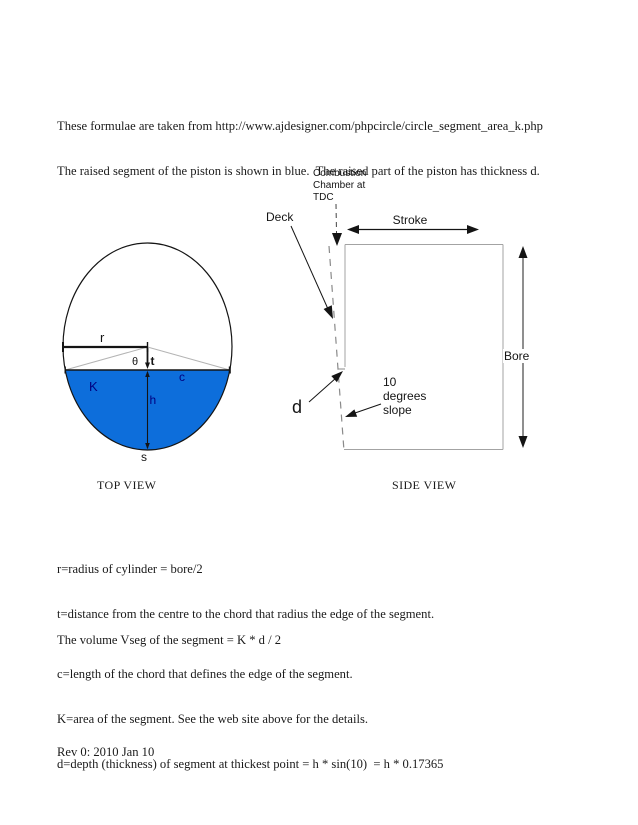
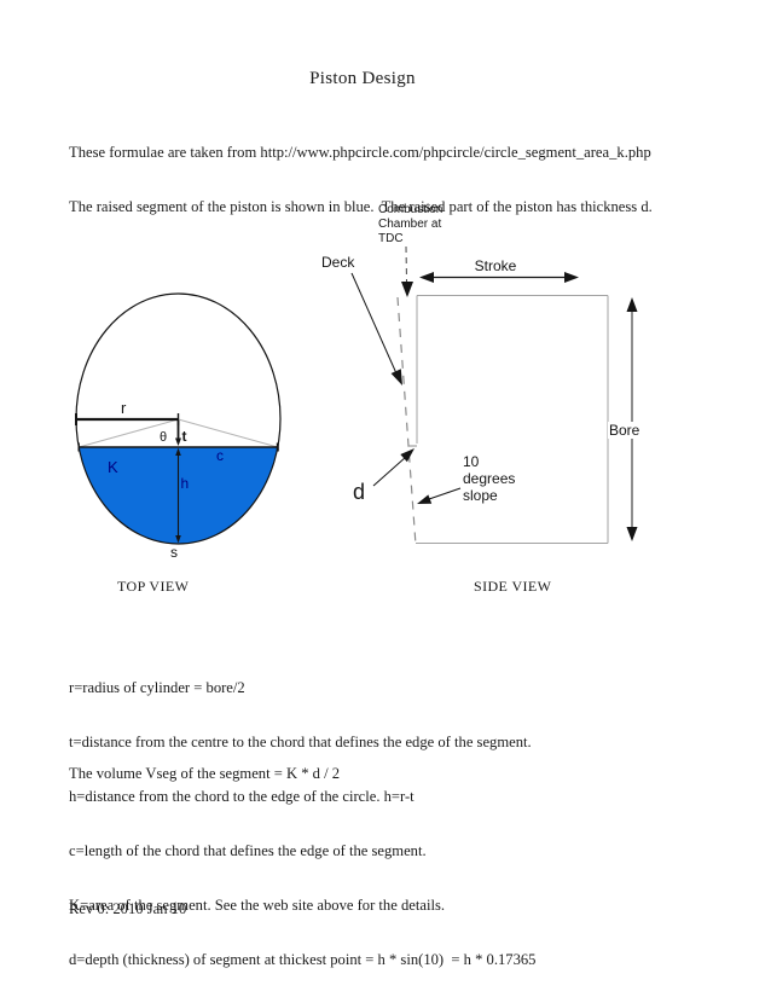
+ Piston Design
- These formulae are taken from http://www.ajdesigner.com/phpcircle/circle_segment_area_k.php
+ These formulae are taken from http://www.phpcircle.com/phpcircle/circle_segment_area_k.php
  The raised segment of the piston is shown in blue. The raised part of the piston has thickness d.
  r
  θ
  t
  K
  c
  h
  s
  Stroke
  Combustion
  Chamber at
  TDC
  Deck
  Bore
  d
  10
  degrees
  slope
  TOP VIEW
  SIDE VIEW
  r=radius of cylinder = bore/2
- t=distance from the centre to the chord that radius the edge of the segment.
+ t=distance from the centre to the chord that defines the edge of the segment.
+ h=distance from the chord to the edge of the circle. h=r-t
  c=length of the chord that defines the edge of the segment.
  K=area of the segment. See the web site above for the details.
  d=depth (thickness) of segment at thickest point = h * sin(10) = h * 0.17365
  The volume Vseg of the segment = K * d / 2
  Rev 0: 2010 Jan 10
